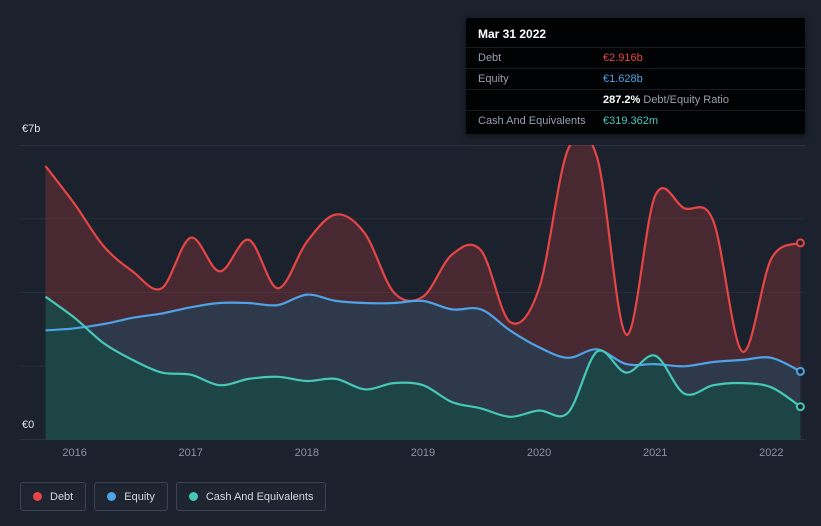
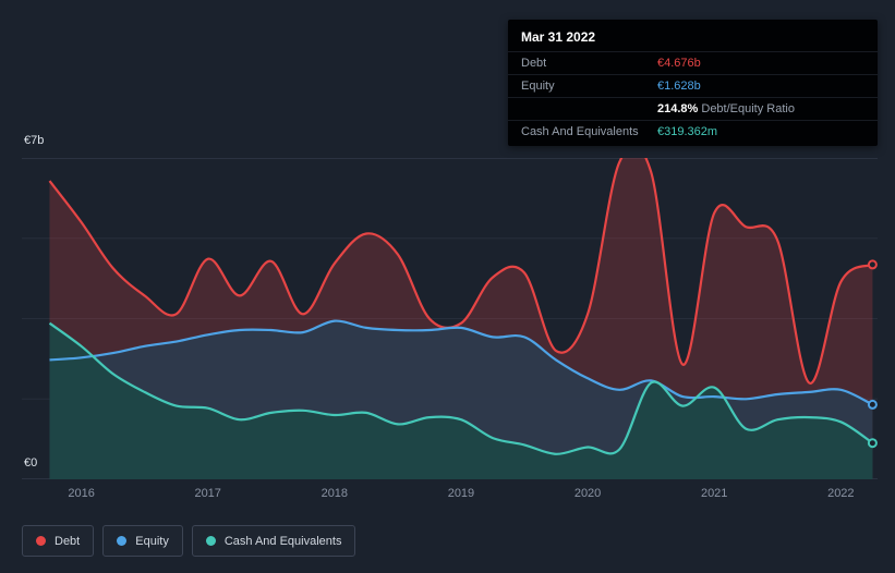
  €7b
  €0
  2016
  2017
  2018
  2019
  2020
  2021
  2022
  Mar 31 2022
  Debt
- €2.916b
+ €4.676b
  Equity
  €1.628b
- 287.2% Debt/Equity Ratio
+ 214.8% Debt/Equity Ratio
  Cash And Equivalents
  €319.362m
  Debt
  Equity
  Cash And Equivalents
